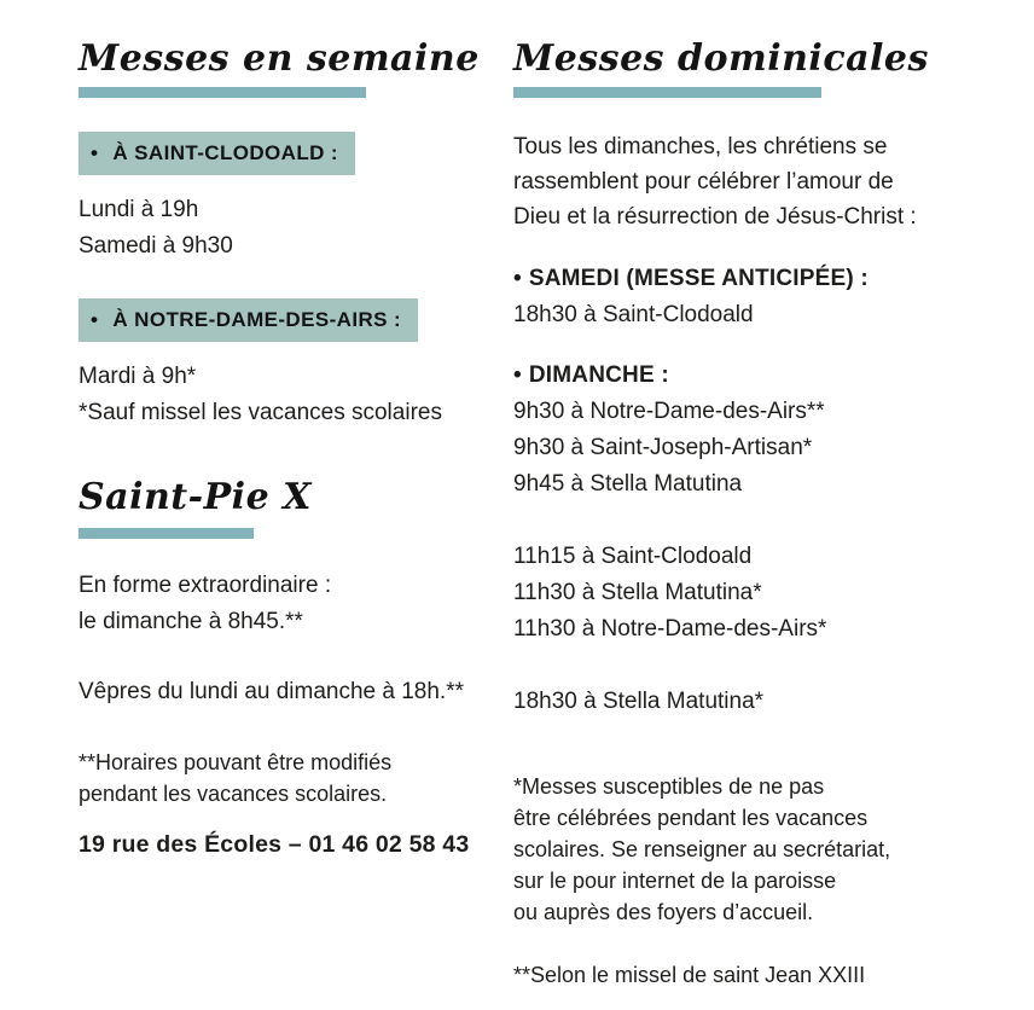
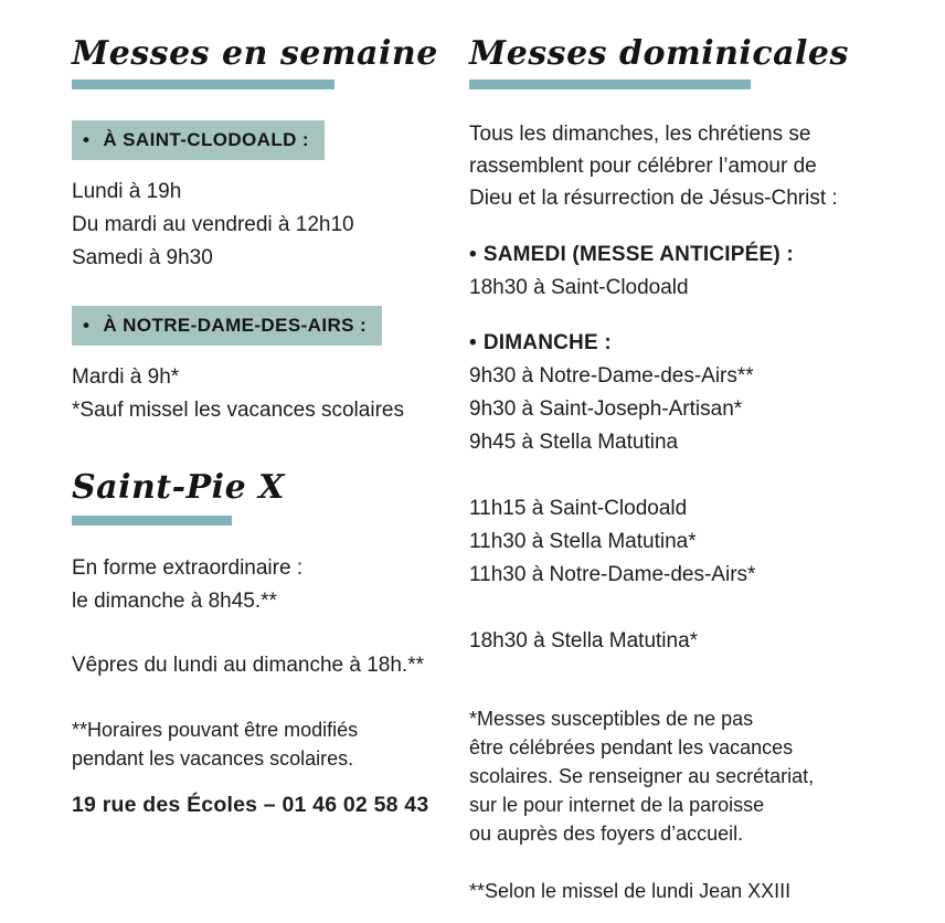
  Messes en semaine
  • À SAINT-CLODOALD :
  Lundi à 19h
+ Du mardi au vendredi à 12h10
  Samedi à 9h30
  • À NOTRE-DAME-DES-AIRS :
  Mardi à 9h*
  *Sauf missel les vacances scolaires
  Saint-Pie X
  En forme extraordinaire :
  le dimanche à 8h45.**
  Vêpres du lundi au dimanche à 18h.**
  **Horaires pouvant être modifiés
  pendant les vacances scolaires.
  19 rue des Écoles – 01 46 02 58 43
  Messes dominicales
  Tous les dimanches, les chrétiens se
  rassemblent pour célébrer l’amour de
  Dieu et la résurrection de Jésus-Christ :
  • SAMEDI (MESSE ANTICIPÉE) :
  18h30 à Saint-Clodoald
  • DIMANCHE :
  9h30 à Notre-Dame-des-Airs**
  9h30 à Saint-Joseph-Artisan*
  9h45 à Stella Matutina
  11h15 à Saint-Clodoald
  11h30 à Stella Matutina*
  11h30 à Notre-Dame-des-Airs*
  18h30 à Stella Matutina*
  *Messes susceptibles de ne pas
  être célébrées pendant les vacances
  scolaires. Se renseigner au secrétariat,
  sur le pour internet de la paroisse
  ou auprès des foyers d’accueil.
- **Selon le missel de saint Jean XXIII
+ **Selon le missel de lundi Jean XXIII
